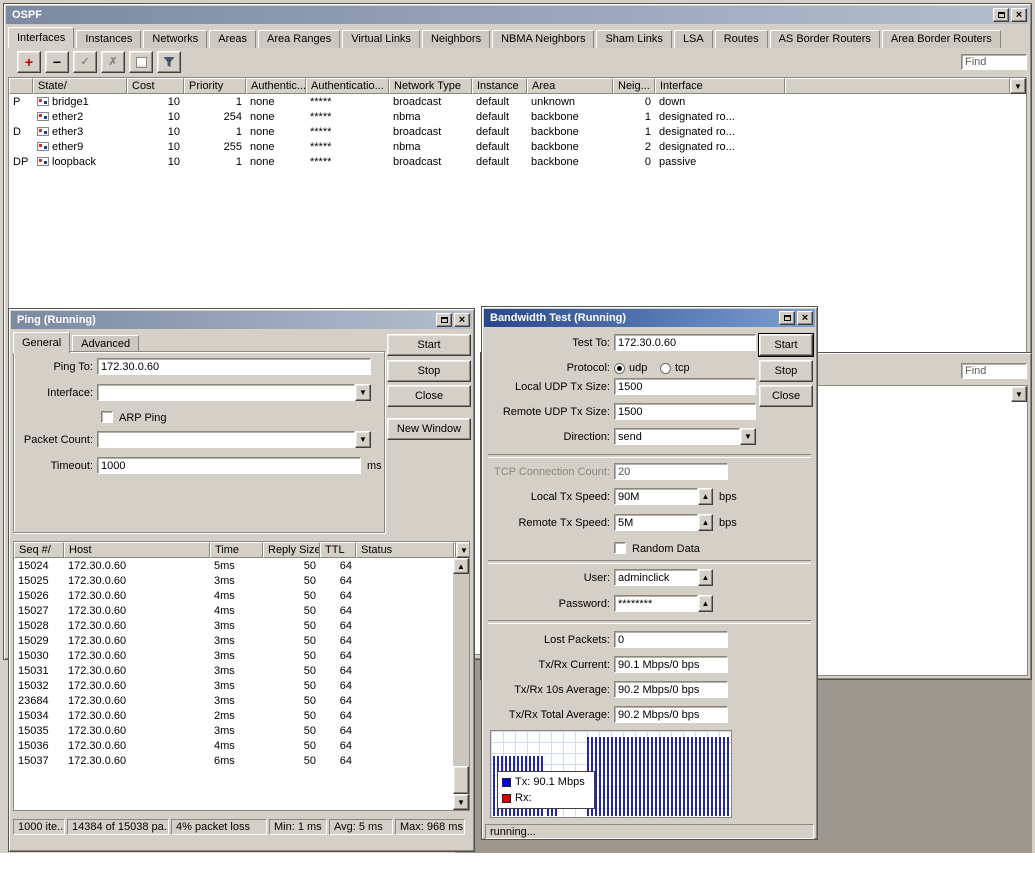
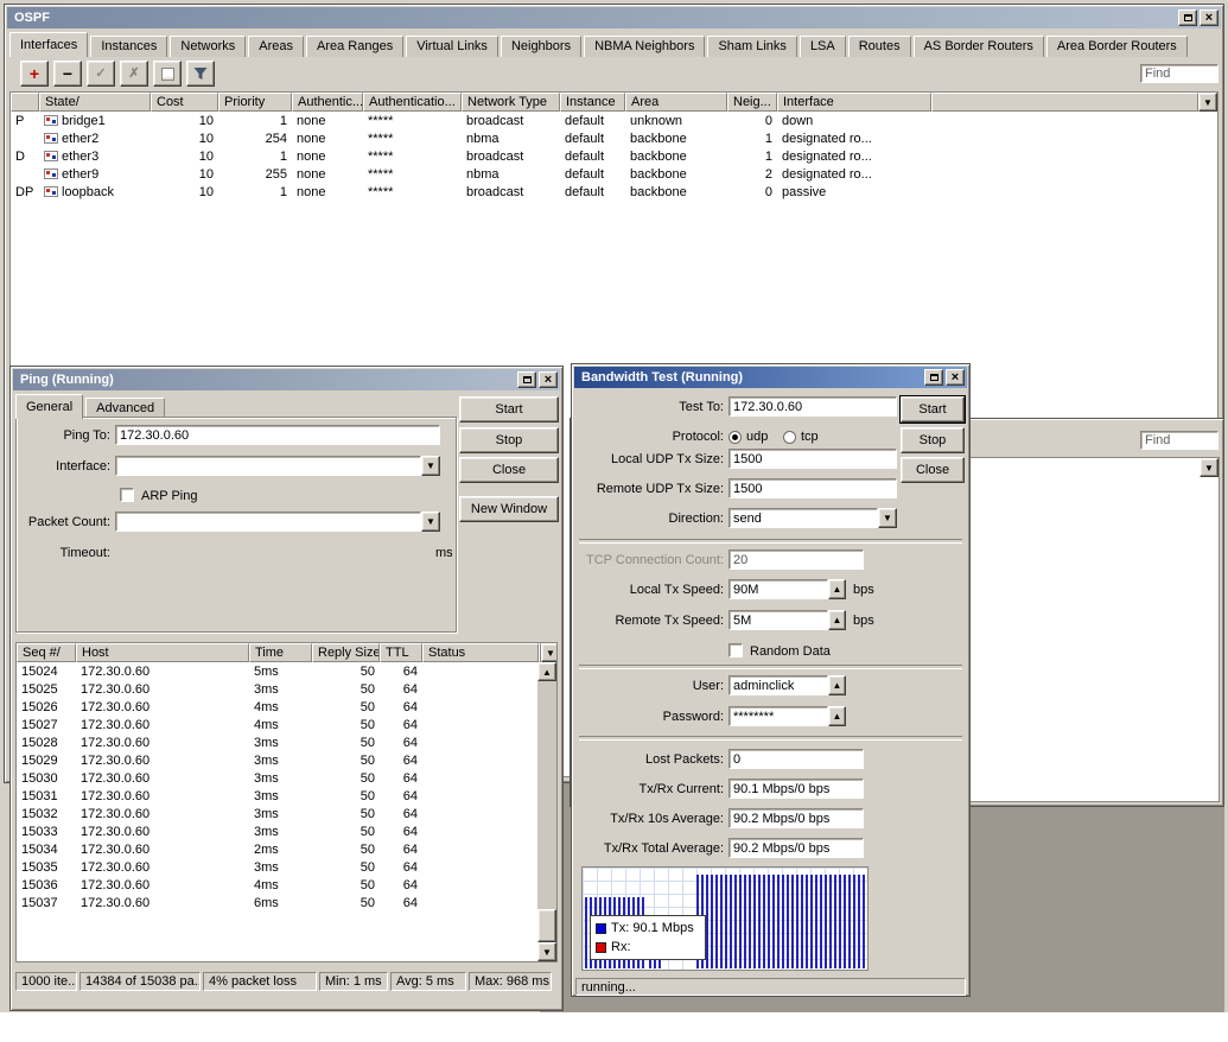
  OSPF
  ×
  Interfaces
  Instances
  Networks
  Areas
  Area Ranges
  Virtual Links
  Neighbors
  NBMA Neighbors
  Sham Links
  LSA
  Routes
  AS Border Routers
  Area Border Routers
  +
  −
  ✓
  ✗
  Find
  State
  /
  Cost
  Priority
  Authentic...
  Authenticatio...
  Network Type
  Instance
  Area
  Neig...
  Interface
  ▼
  P
  bridge1
  10
  1
  none
  *****
  broadcast
  default
  unknown
  0
  down
  ether2
  10
  254
  none
  *****
  nbma
  default
  backbone
  1
  designated ro...
  D
  ether3
  10
  1
  none
  *****
  broadcast
  default
  backbone
  1
  designated ro...
  ether9
  10
  255
  none
  *****
  nbma
  default
  backbone
  2
  designated ro...
  DP
  loopback
  10
  1
  none
  *****
  broadcast
  default
  backbone
  0
  passive
  Find
  ▼
  Ping (Running)
  ×
  General
  Advanced
  Ping To:
  172.30.0.60
  Interface:
  ▼
  ARP Ping
  Packet Count:
  ▼
  Timeout:
- 1000
  ms
  Start
  Stop
  Close
  New Window
  Seq #
  /
  Host
  Time
  Reply Size
  TTL
  Status
  ▼
  15024
  172.30.0.60
  5ms
  50
  64
  15025
  172.30.0.60
  3ms
  50
  64
  15026
  172.30.0.60
  4ms
  50
  64
  15027
  172.30.0.60
  4ms
  50
  64
  15028
  172.30.0.60
  3ms
  50
  64
  15029
  172.30.0.60
  3ms
  50
  64
  15030
  172.30.0.60
  3ms
  50
  64
  15031
  172.30.0.60
  3ms
  50
  64
  15032
  172.30.0.60
  3ms
  50
  64
- 23684
+ 15033
  172.30.0.60
  3ms
  50
  64
  15034
  172.30.0.60
  2ms
  50
  64
  15035
  172.30.0.60
  3ms
  50
  64
  15036
  172.30.0.60
  4ms
  50
  64
  15037
  172.30.0.60
  6ms
  50
  64
  ▲
  ▼
  1000 ite...
  14384 of 15038 pa..
  4% packet loss
  Min: 1 ms
  Avg: 5 ms
  Max: 968 ms
  Bandwidth Test (Running)
  ×
  Test To:
  172.30.0.60
  Protocol:
  udp
  tcp
  Local UDP Tx Size:
  1500
  Remote UDP Tx Size:
  1500
  Direction:
  send
  ▼
  TCP Connection Count:
  20
  Local Tx Speed:
  90M
  ▲
  bps
  Remote Tx Speed:
  5M
  ▲
  bps
  Random Data
  User:
  adminclick
  ▲
  Password:
  ********
  ▲
  Lost Packets:
  0
  Tx/Rx Current:
  90.1 Mbps/0 bps
  Tx/Rx 10s Average:
  90.2 Mbps/0 bps
  Tx/Rx Total Average:
  90.2 Mbps/0 bps
  Tx: 90.1 Mbps
  Rx:
  running...
  Start
  Stop
  Close
